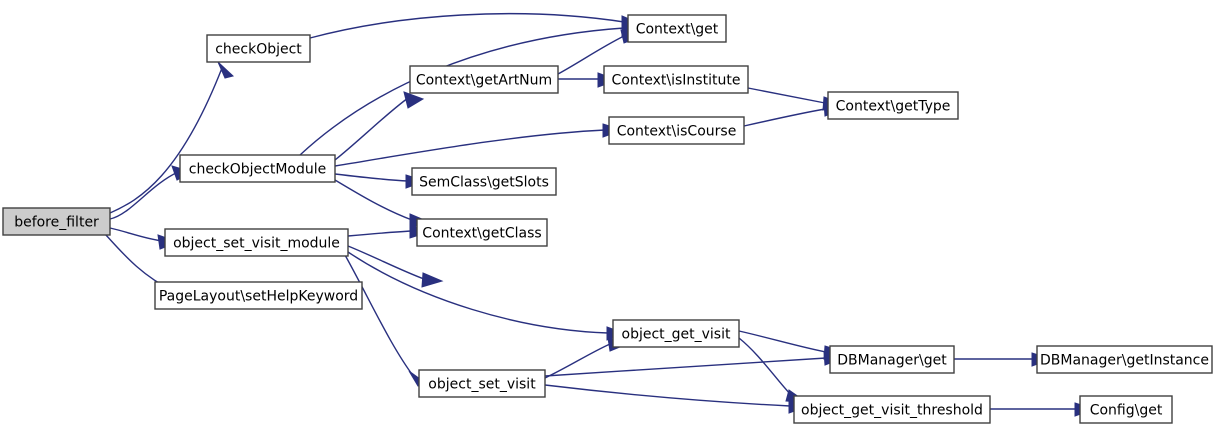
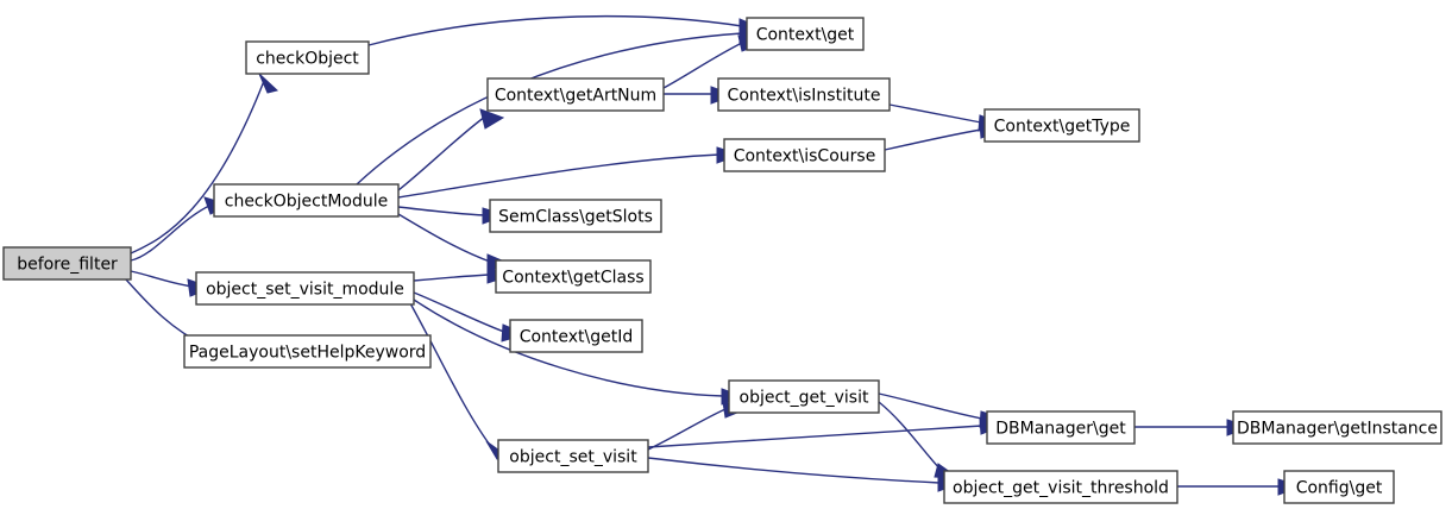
  before_filter
  checkObject
  checkObjectModule
  object_set_visit_module
  PageLayout\setHelpKeyword
  Context\get
  Context\getArtNum
  Context\isInstitute
  Context\isCourse
  Context\getType
  SemClass\getSlots
  Context\getClass
+ Context\getId
  object_get_visit
  object_set_visit
  DBManager\get
  object_get_visit_threshold
  DBManager\getInstance
  Config\get
